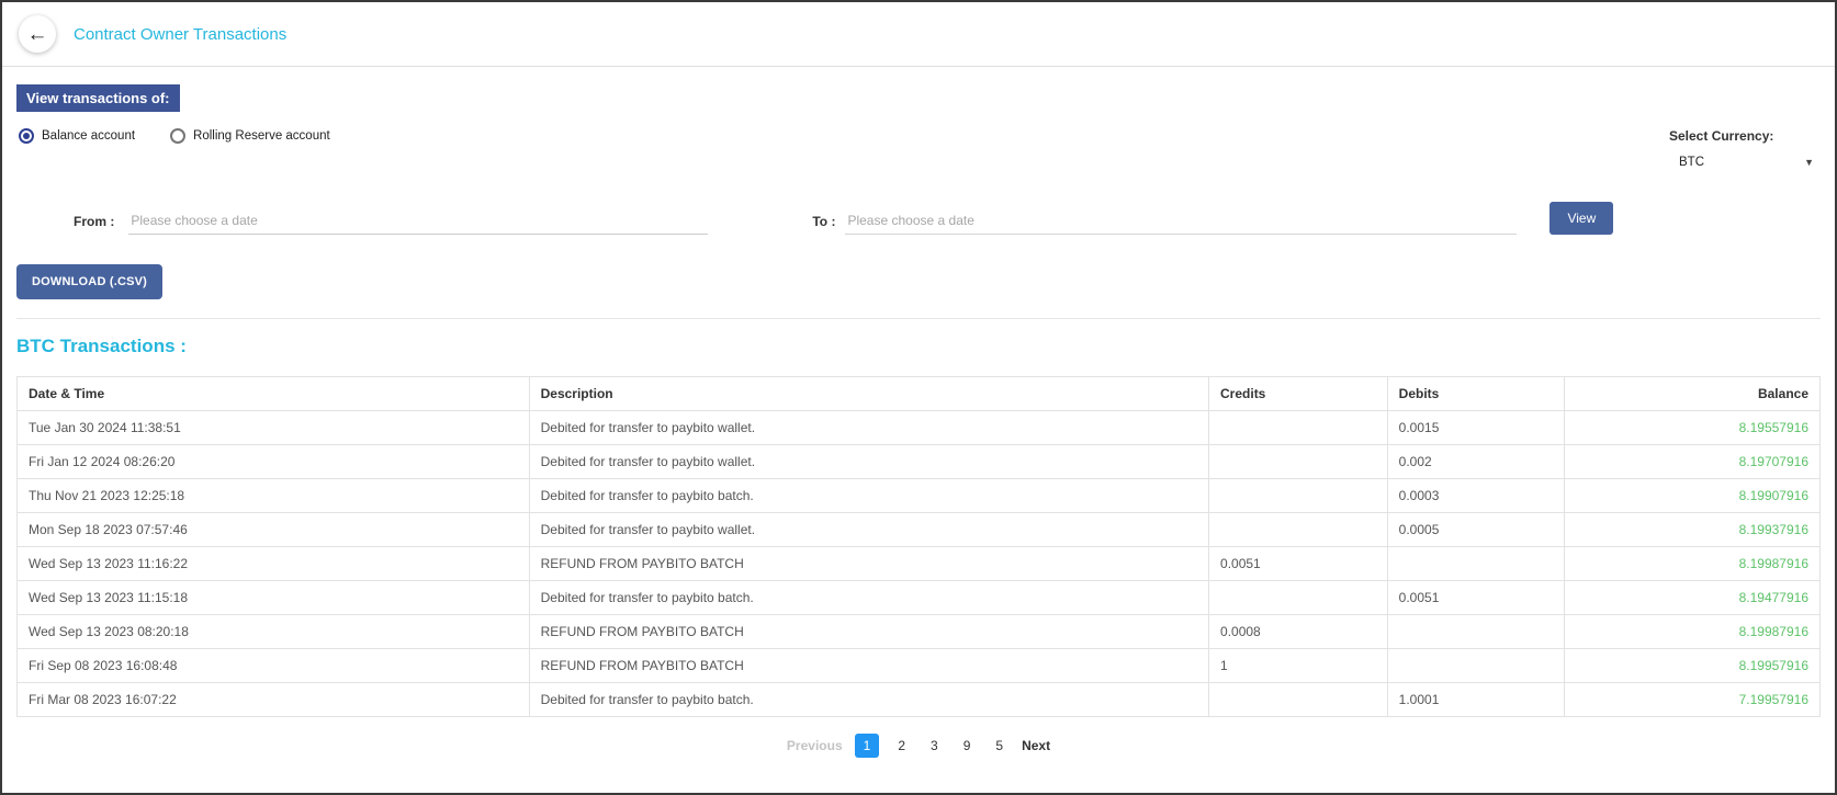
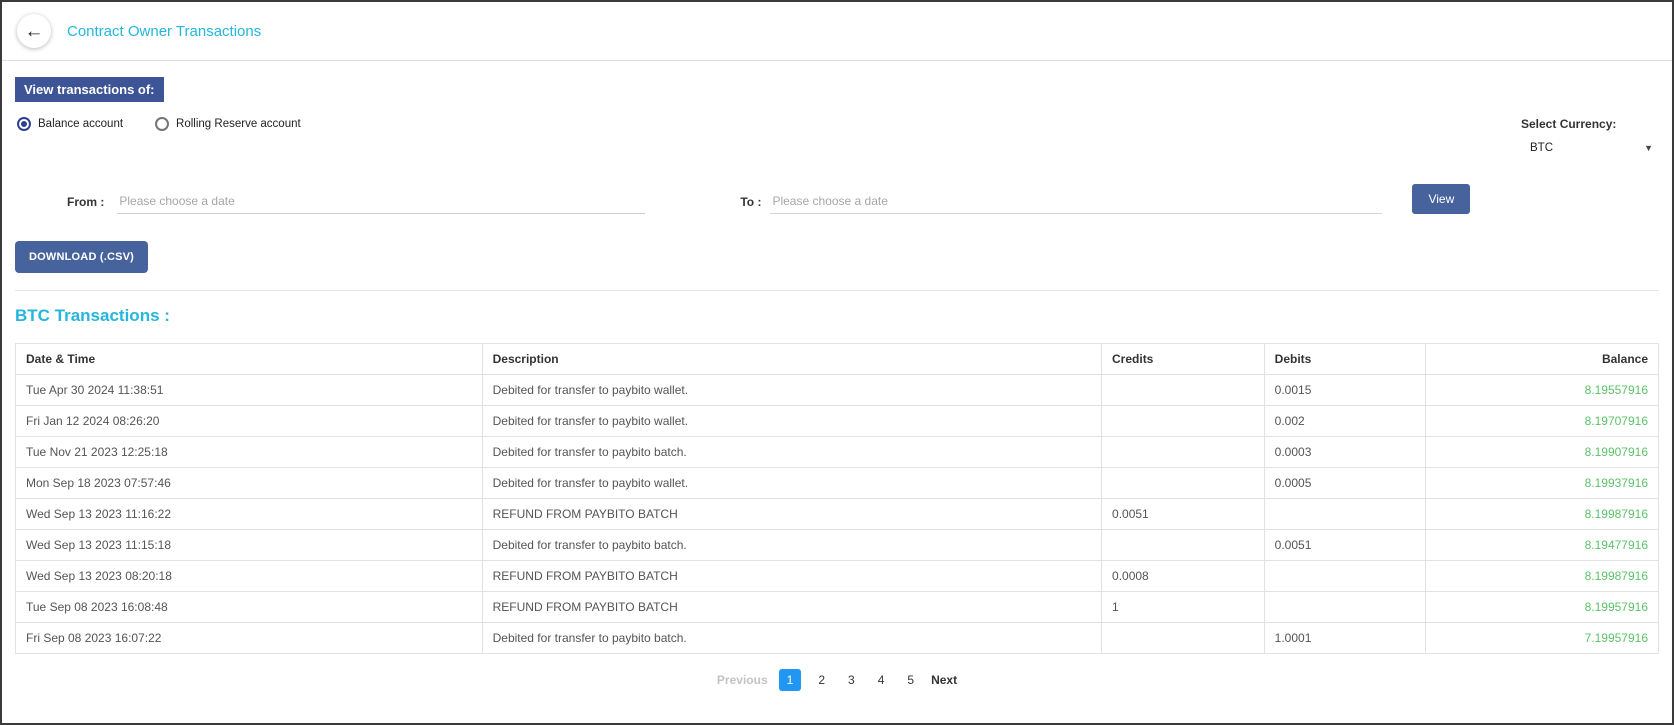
  ←
  Contract Owner Transactions
  View transactions of:
  Balance account
  Rolling Reserve account
  Select Currency:
  BTC
  ▼
  From :
  Please choose a date
  To :
  Please choose a date
  View
  DOWNLOAD (.CSV)
  BTC Transactions :
  Date & Time	Description	Credits	Debits	Balance
- Tue Jan 30 2024 11:38:51	Debited for transfer to paybito wallet.		0.0015	8.19557916
+ Tue Apr 30 2024 11:38:51	Debited for transfer to paybito wallet.		0.0015	8.19557916
  Fri Jan 12 2024 08:26:20	Debited for transfer to paybito wallet.		0.002	8.19707916
- Thu Nov 21 2023 12:25:18	Debited for transfer to paybito batch.		0.0003	8.19907916
+ Tue Nov 21 2023 12:25:18	Debited for transfer to paybito batch.		0.0003	8.19907916
  Mon Sep 18 2023 07:57:46	Debited for transfer to paybito wallet.		0.0005	8.19937916
  Wed Sep 13 2023 11:16:22	REFUND FROM PAYBITO BATCH	0.0051		8.19987916
  Wed Sep 13 2023 11:15:18	Debited for transfer to paybito batch.		0.0051	8.19477916
  Wed Sep 13 2023 08:20:18	REFUND FROM PAYBITO BATCH	0.0008		8.19987916
- Fri Sep 08 2023 16:08:48	REFUND FROM PAYBITO BATCH	1		8.19957916
+ Tue Sep 08 2023 16:08:48	REFUND FROM PAYBITO BATCH	1		8.19957916
- Fri Mar 08 2023 16:07:22	Debited for transfer to paybito batch.		1.0001	7.19957916
+ Fri Sep 08 2023 16:07:22	Debited for transfer to paybito batch.		1.0001	7.19957916
  Previous
  1
  2
  3
- 9
+ 4
  5
  Next
